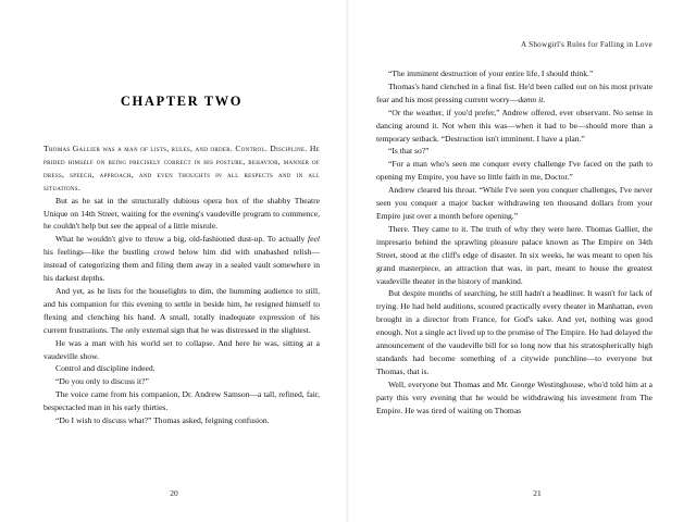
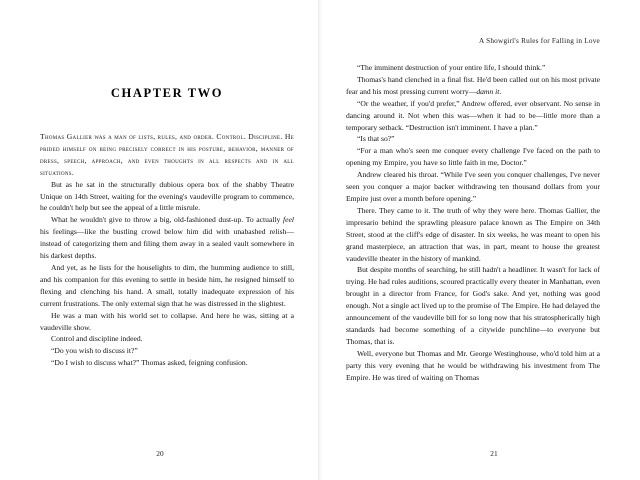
  CHAPTER TWO
  Thomas Gallier was a man of lists, rules, and order. Control. Discipline. He prided himself on being precisely correct in his posture, behavior, manner of dress, speech, approach, and even thoughts in all respects and in all situations.
  But as he sat in the structurally dubious opera box of the shabby Theatre Unique on 14th Street, waiting for the evening's vaudeville program to commence, he couldn't help but see the appeal of a little misrule.
  What he wouldn't give to throw a big, old-fashioned dust-up. To actually feel his feelings—like the bustling crowd below him did with unabashed relish—instead of categorizing them and filing them away in a sealed vault somewhere in his darkest depths.
  And yet, as he lists for the houselights to dim, the humming audience to still, and his companion for this evening to settle in beside him, he resigned himself to flexing and clenching his hand. A small, totally inadequate expression of his current frustrations. The only external sign that he was distressed in the slightest.
  He was a man with his world set to collapse. And here he was, sitting at a vaudeville show.
  Control and discipline indeed.
- “Do you only to discuss it?”
+ “Do you wish to discuss it?”
- The voice came from his companion, Dr. Andrew Samson—a tall, refined, fair, bespectacled man in his early thirties.
  “Do I wish to discuss what?” Thomas asked, feigning confusion.
  20
  A Showgirl's Rules for Falling in Love
  “The imminent destruction of your entire life, I should think.”
  Thomas's hand clenched in a final fist. He'd been called out on his most private fear and his most pressing current worry—damn it.
- “Or the weather, if you'd prefer,” Andrew offered, ever observant. No sense in dancing around it. Not when this was—when it had to be—should more than a temporary setback. “Destruction isn't imminent. I have a plan.”
+ “Or the weather, if you'd prefer,” Andrew offered, ever observant. No sense in dancing around it. Not when this was—when it had to be—little more than a temporary setback. “Destruction isn't imminent. I have a plan.”
  “Is that so?”
  “For a man who's seen me conquer every challenge I've faced on the path to opening my Empire, you have so little faith in me, Doctor.”
  Andrew cleared his throat. “While I've seen you conquer challenges, I've never seen you conquer a major backer withdrawing ten thousand dollars from your Empire just over a month before opening.”
  There. They came to it. The truth of why they were here. Thomas Gallier, the impresario behind the sprawling pleasure palace known as The Empire on 34th Street, stood at the cliff's edge of disaster. In six weeks, he was meant to open his grand masterpiece, an attraction that was, in part, meant to house the greatest vaudeville theater in the history of mankind.
- But despite months of searching, he still hadn't a headliner. It wasn't for lack of trying. He had held auditions, scoured practically every theater in Manhattan, even brought in a director from France, for God's sake. And yet, nothing was good enough. Not a single act lived up to the promise of The Empire. He had delayed the announcement of the vaudeville bill for so long now that his stratospherically high standards had become something of a citywide punchline—to everyone but Thomas, that is.
+ But despite months of searching, he still hadn't a headliner. It wasn't for lack of trying. He had rules auditions, scoured practically every theater in Manhattan, even brought in a director from France, for God's sake. And yet, nothing was good enough. Not a single act lived up to the promise of The Empire. He had delayed the announcement of the vaudeville bill for so long now that his stratospherically high standards had become something of a citywide punchline—to everyone but Thomas, that is.
  Well, everyone but Thomas and Mr. George Westinghouse, who'd told him at a party this very evening that he would be withdrawing his investment from The Empire. He was tired of waiting on Thomas
  21
